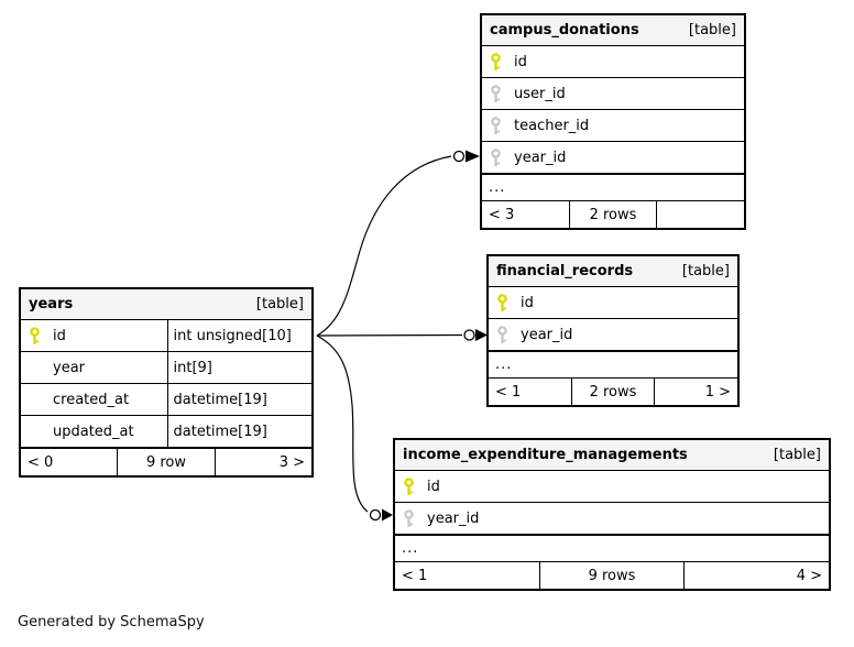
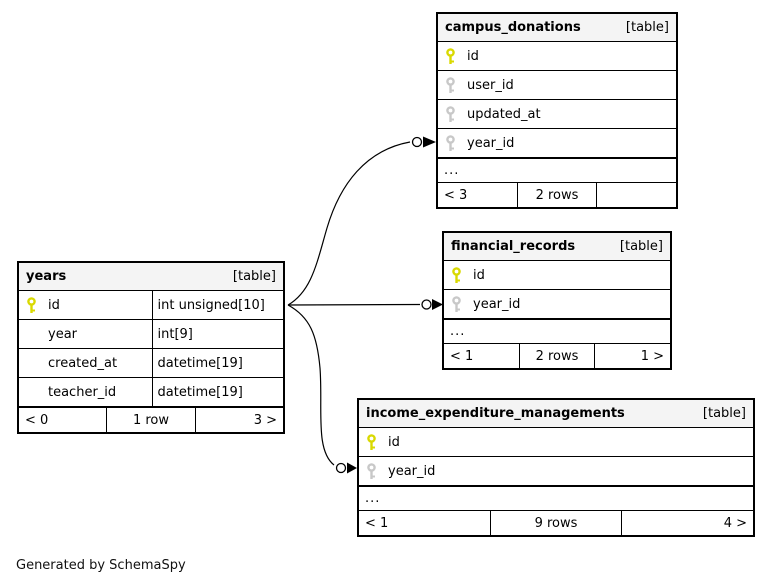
  years
  [table]
  id
  int unsigned[10]
  year
  int[9]
  created_at
  datetime[19]
- updated_at
+ teacher_id
  datetime[19]
  < 0
- 9 row
+ 1 row
  3 >
  campus_donations
  [table]
  id
  user_id
- teacher_id
+ updated_at
  year_id
  ...
  < 3
  2 rows
  financial_records
  [table]
  id
  year_id
  ...
  < 1
  2 rows
  1 >
  income_expenditure_managements
  [table]
  id
  year_id
  ...
  < 1
  9 rows
  4 >
  Generated by SchemaSpy
